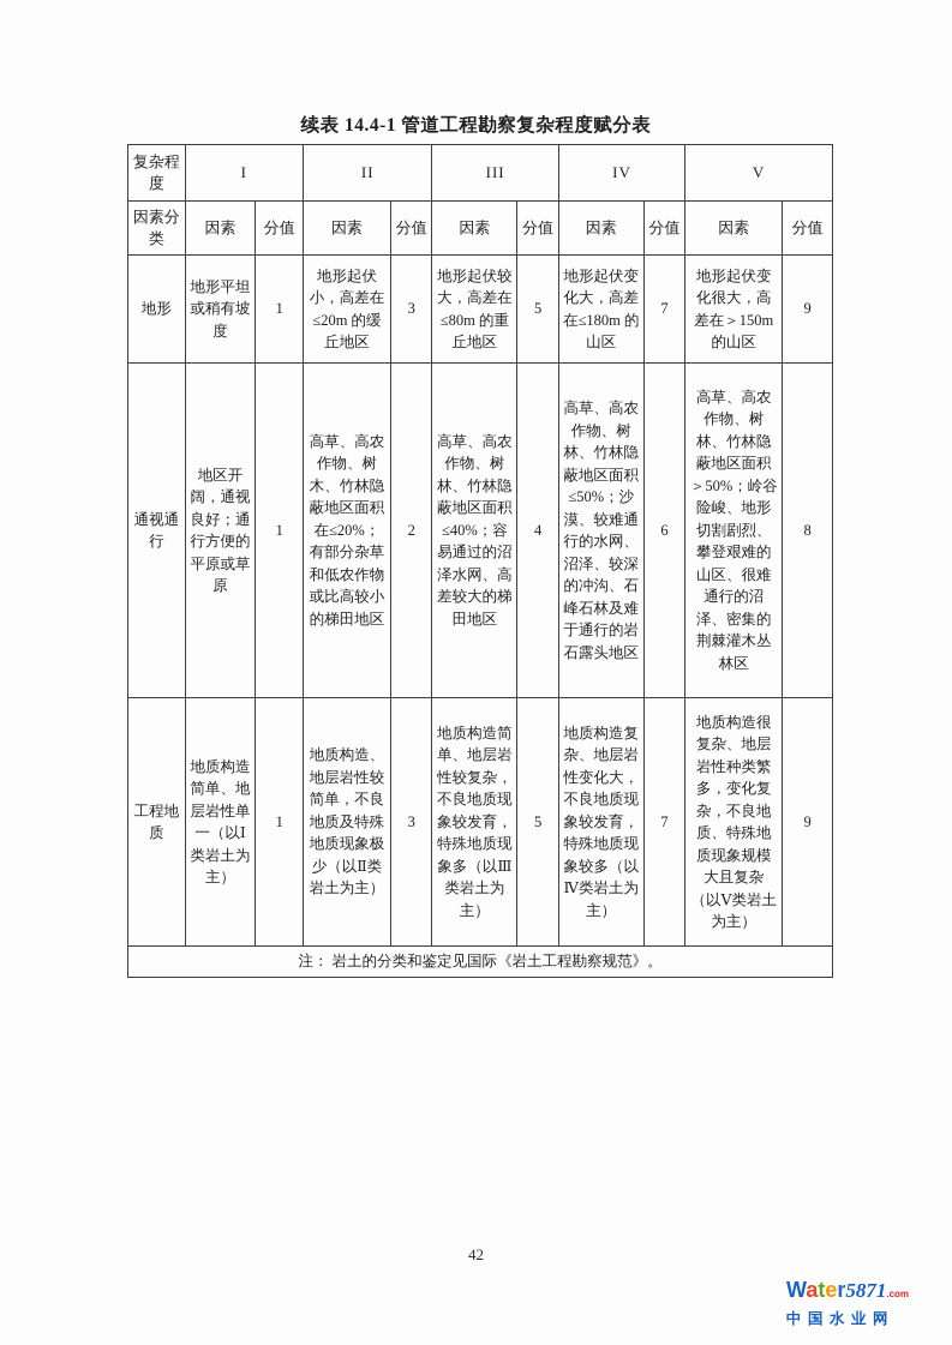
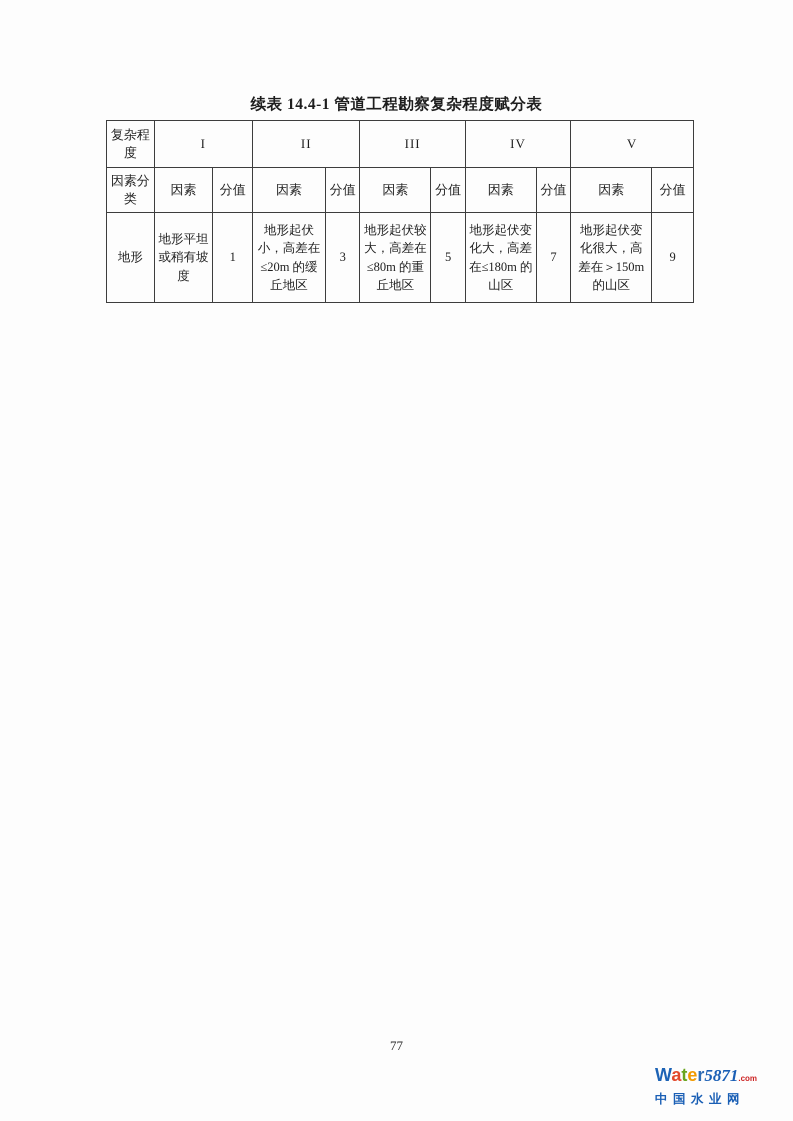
  续表 14.4-1 管道工程勘察复杂程度赋分表
  复杂程度	I	II	III	IV	V
  因素分类	因素	分值	因素	分值	因素	分值	因素	分值	因素	分值
  地形	地形平坦或稍有坡度	1	地形起伏小，高差在≤20m 的缓丘地区	3	地形起伏较大，高差在≤80m 的重丘地区	5	地形起伏变化大，高差在≤180m 的山区	7	地形起伏变化很大，高差在＞150m 的山区	9
- 通视通行	地区开阔，通视良好；通行方便的平原或草原	1	高草、高农作物、树木、竹林隐蔽地区面积在≤20%；有部分杂草和低农作物或比高较小的梯田地区	2	高草、高农作物、树林、竹林隐蔽地区面积≤40%；容易通过的沼泽水网、高差较大的梯田地区	4	高草、高农作物、树林、竹林隐蔽地区面积≤50%；沙漠、较难通行的水网、沼泽、较深的冲沟、石峰石林及难于通行的岩石露头地区	6	高草、高农作物、树林、竹林隐蔽地区面积＞50%；岭谷险峻、地形切割剧烈、攀登艰难的山区、很难通行的沼泽、密集的荆棘灌木丛林区	8
- 工程地质	地质构造简单、地层岩性单一（以Ⅰ类岩土为主）	1	地质构造、地层岩性较简单，不良地质及特殊地质现象极少（以Ⅱ类岩土为主）	3	地质构造简单、地层岩性较复杂，不良地质现象较发育，特殊地质现象多（以Ⅲ类岩土为主）	5	地质构造复杂、地层岩性变化大，不良地质现象较发育，特殊地质现象较多（以Ⅳ类岩土为主）	7	地质构造很复杂、地层岩性种类繁多，变化复杂，不良地质、特殊地质现象规模大且复杂（以Ⅴ类岩土为主）	9
- 注： 岩土的分类和鉴定见国际《岩土工程勘察规范》。
- 42
+ 77
  Water5871.com
  中国水业网
